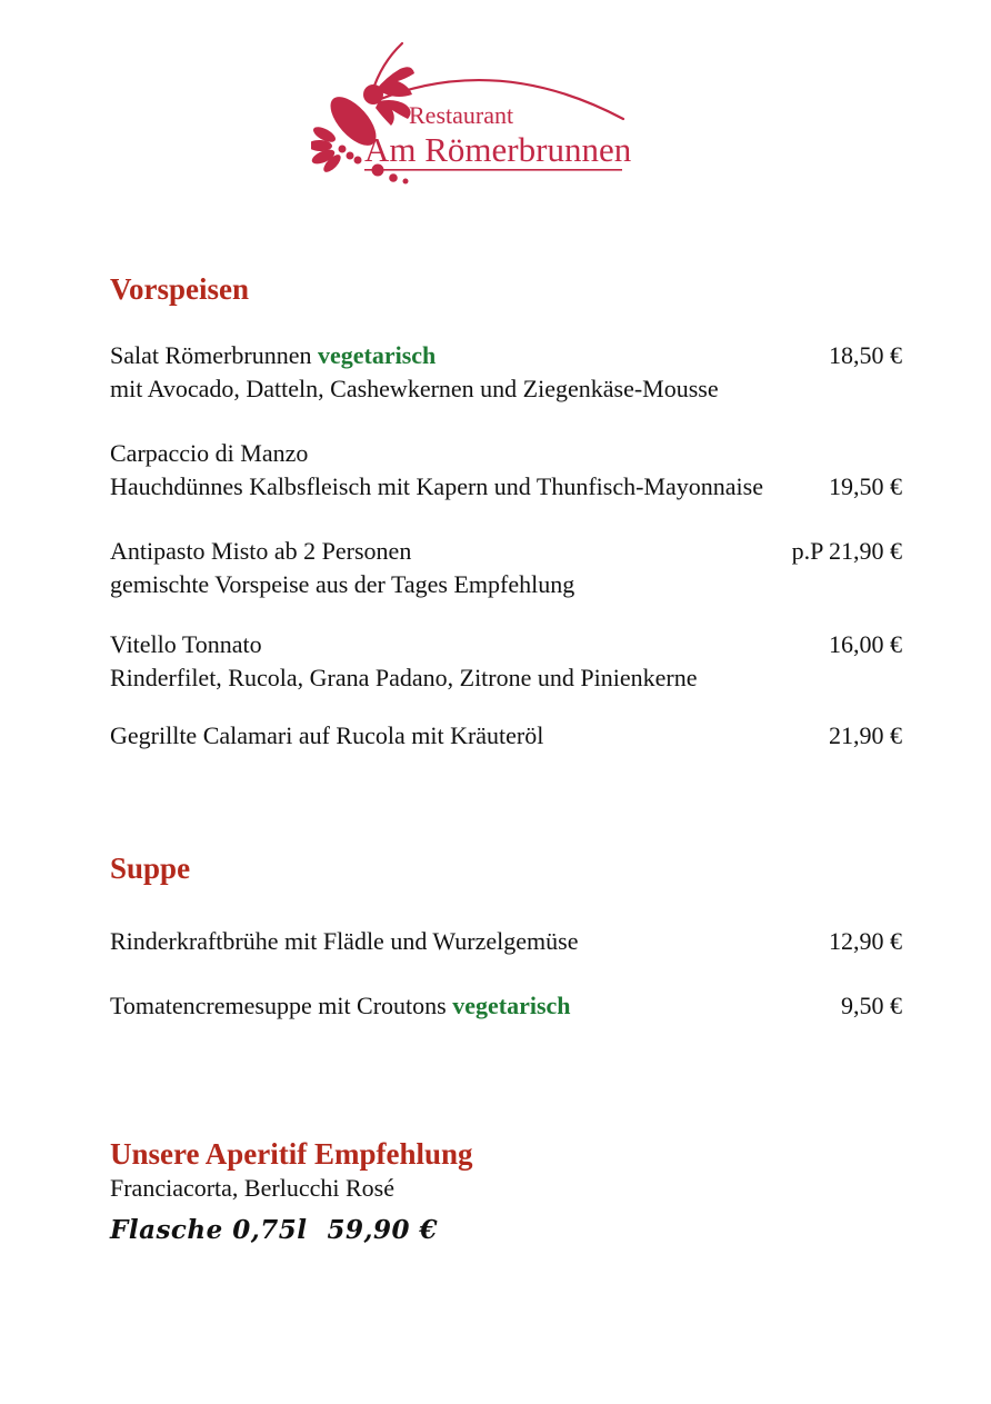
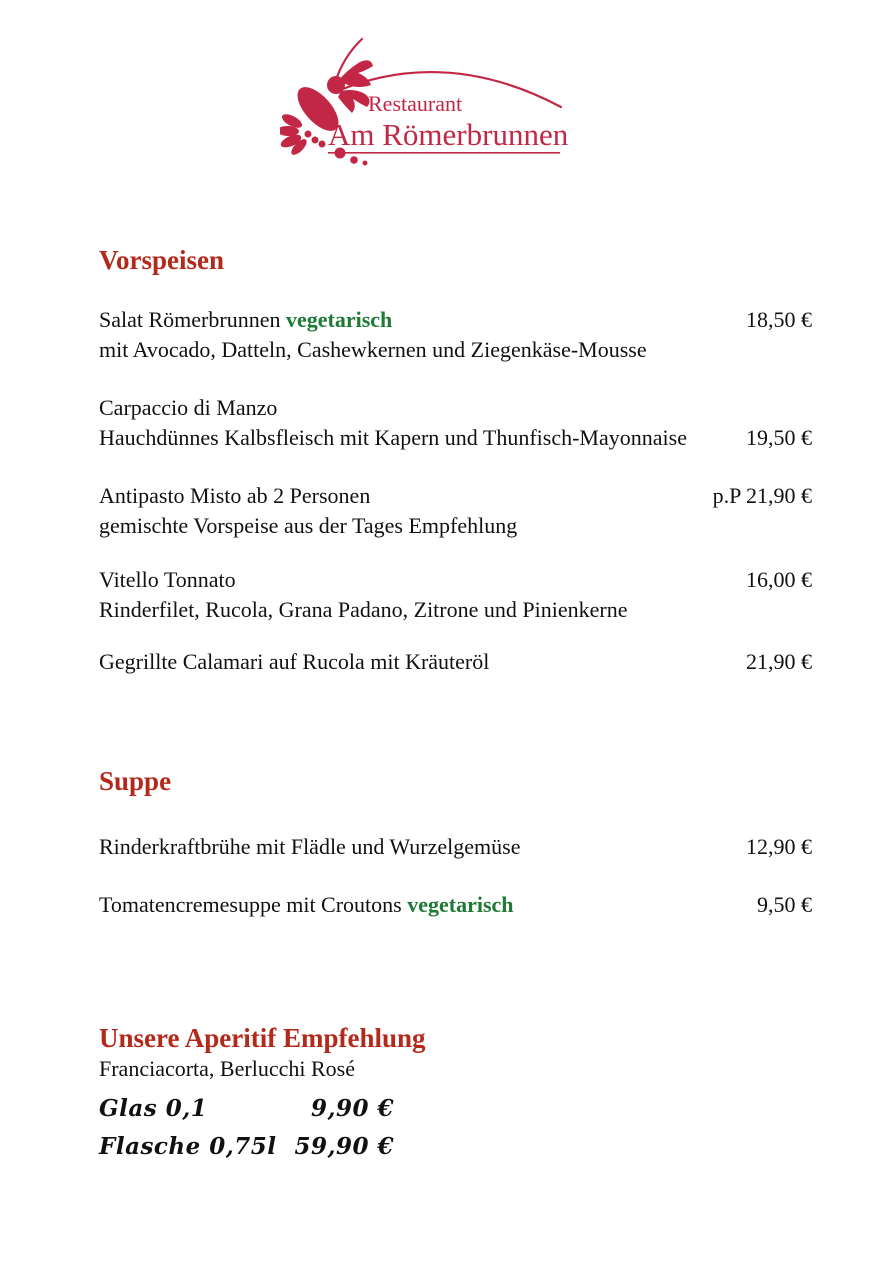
  Restaurant
  Am Römerbrunnen
  Vorspeisen
  Salat Römerbrunnen vegetarisch
  18,50 €
  mit Avocado, Datteln, Cashewkernen und Ziegenkäse-Mousse
  Carpaccio di Manzo
  Hauchdünnes Kalbsfleisch mit Kapern und Thunfisch-Mayonnaise
  19,50 €
  Antipasto Misto ab 2 Personen
  p.P 21,90 €
  gemischte Vorspeise aus der Tages Empfehlung
  Vitello Tonnato
  16,00 €
  Rinderfilet, Rucola, Grana Padano, Zitrone und Pinienkerne
  Gegrillte Calamari auf Rucola mit Kräuteröl
  21,90 €
  Suppe
  Rinderkraftbrühe mit Flädle und Wurzelgemüse
  12,90 €
  Tomatencremesuppe mit Croutons vegetarisch
  9,50 €
  Unsere Aperitif Empfehlung
  Franciacorta, Berlucchi Rosé
+ Glas 0,1
+ 9,90 €
  Flasche 0,75l
  59,90 €
